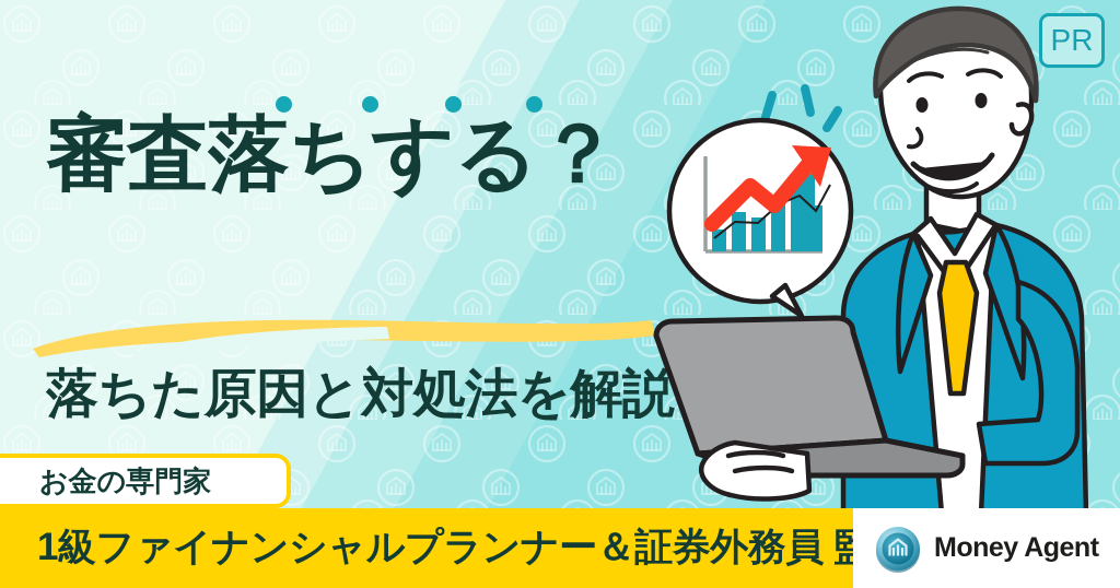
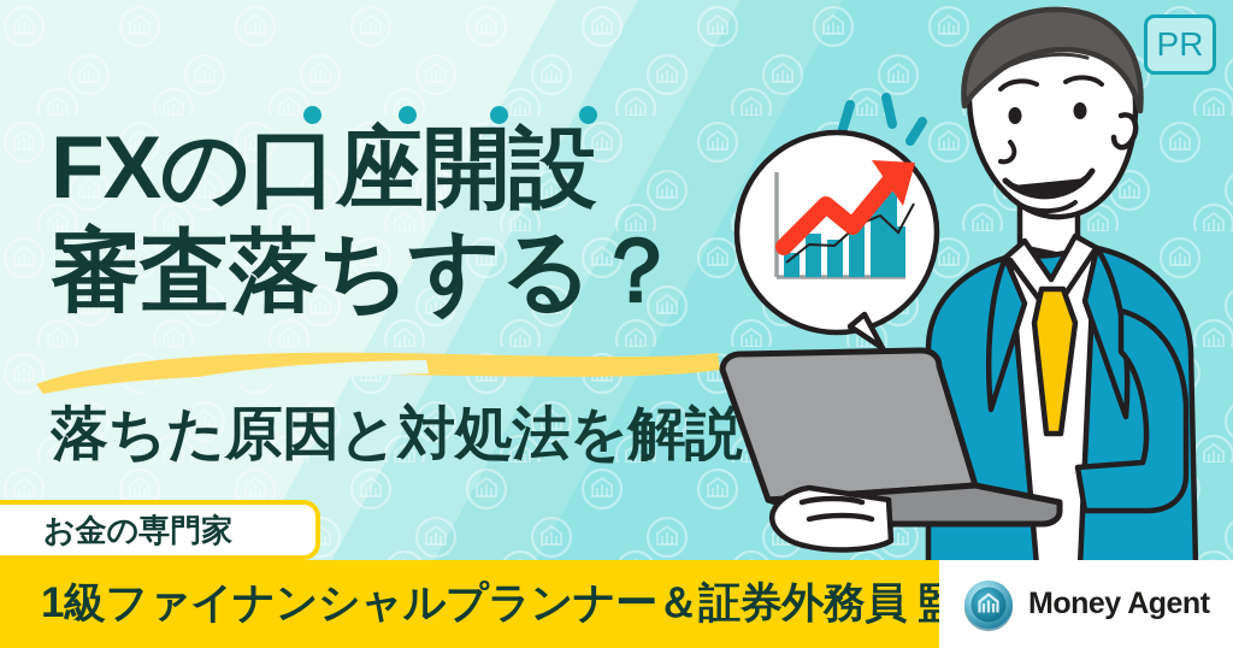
+ FXの口座開設
  審査落ちする？
  落ちた原因と対処法を解説
  PR
  お金の専門家
  1級ファイナンシャルプランナー＆証券外務員
  Money Agent
